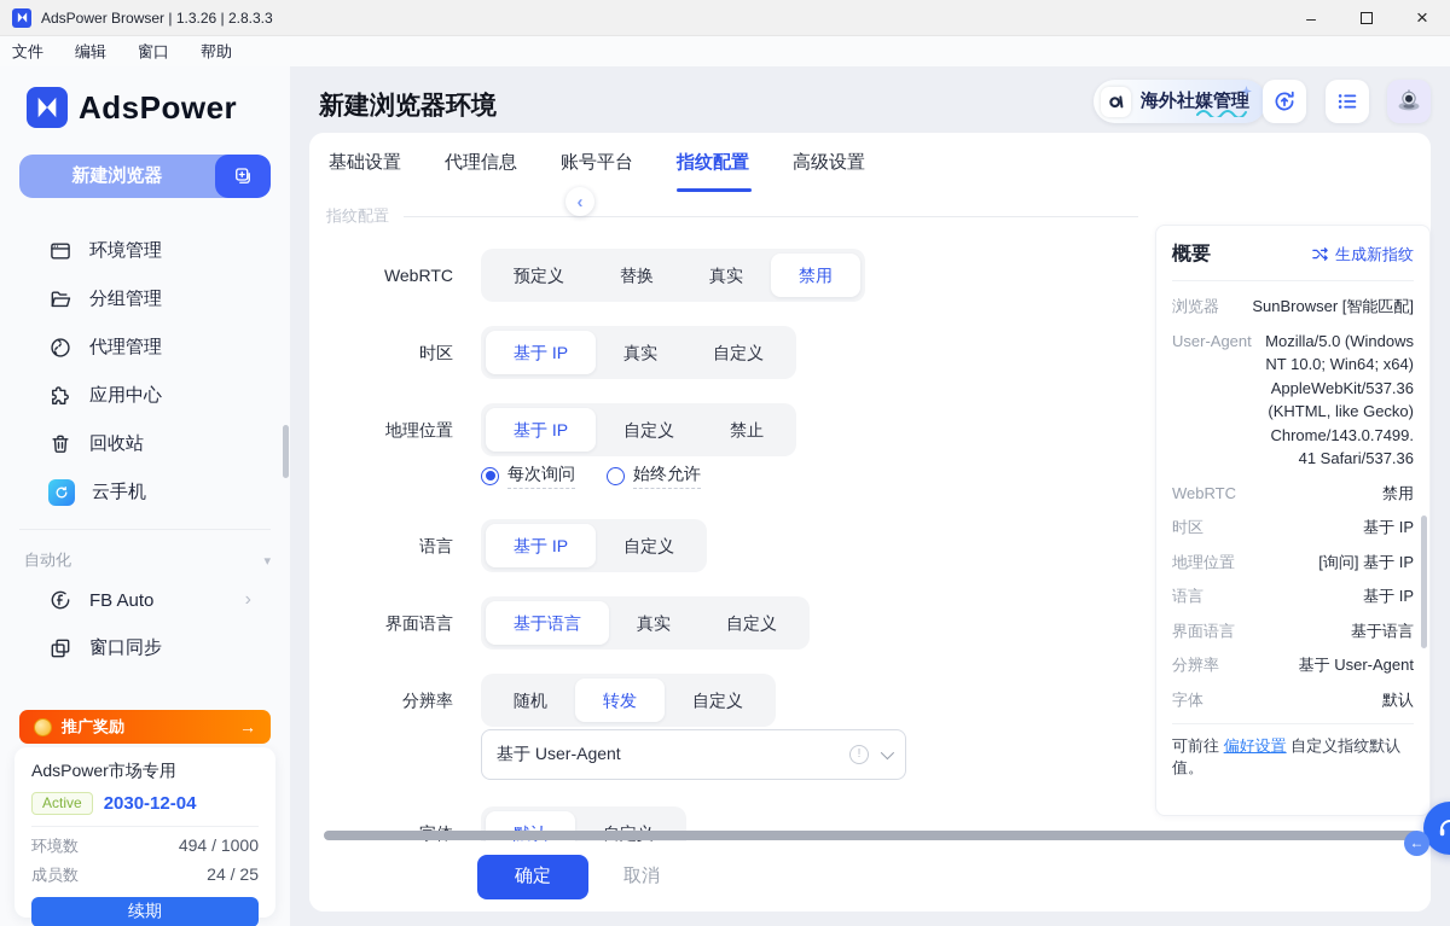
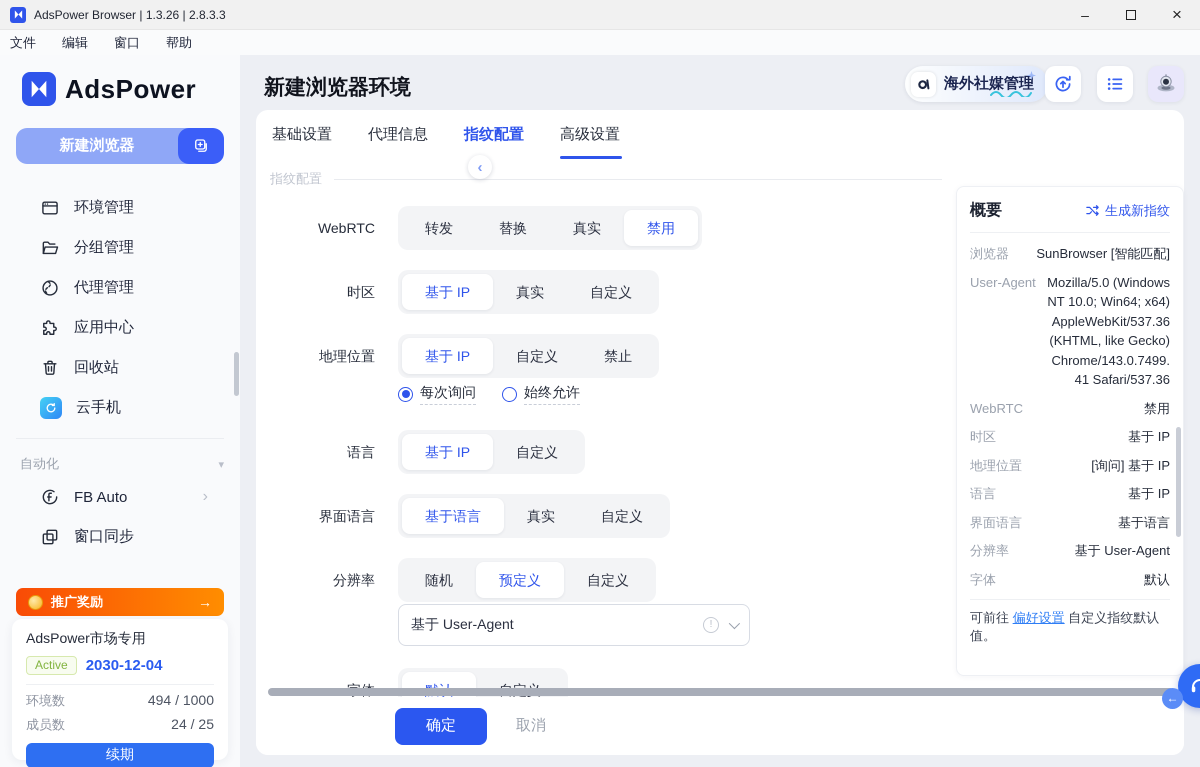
  AdsPower Browser | 1.3.26 | 2.8.3.3
  –
  ×
  文件
  编辑
  窗口
  帮助
  AdsPower
  新建浏览器
  环境管理
  分组管理
  代理管理
  应用中心
  回收站
  云手机
  自动化
  ▾
  FB Auto
  ›
  窗口同步
  推广奖励
  →
  AdsPower市场专用
  Active
  2030-12-04
  环境数
  494 / 1000
  成员数
  24 / 25
  续期
  新建浏览器环境
  海外社媒管理
  ‹
  基础设置
  代理信息
- 账号平台
  指纹配置
  高级设置
  指纹配置
  WebRTC
- 预定义
+ 转发
  替换
  真实
  禁用
  时区
  基于 IP
  真实
  自定义
  地理位置
  基于 IP
  自定义
  禁止
  每次询问
  始终允许
  语言
  基于 IP
  自定义
  界面语言
  基于语言
  真实
  自定义
  分辨率
  随机
- 转发
+ 预定义
  自定义
  基于 User-Agent
  !
  确定
  取消
  概要
  生成新指纹
  浏览器
  SunBrowser [智能匹配]
  User-Agent
  Mozilla/5.0 (Windows NT 10.0; Win64; x64) AppleWebKit/537.36 (KHTML, like Gecko) Chrome/143.0.7499.41 Safari/537.36
  WebRTC
  禁用
  时区
  基于 IP
  地理位置
  [询问] 基于 IP
  语言
  基于 IP
  界面语言
  基于语言
  分辨率
  基于 User-Agent
  字体
  默认
  可前往 偏好设置 自定义指纹默认值。
  ←
